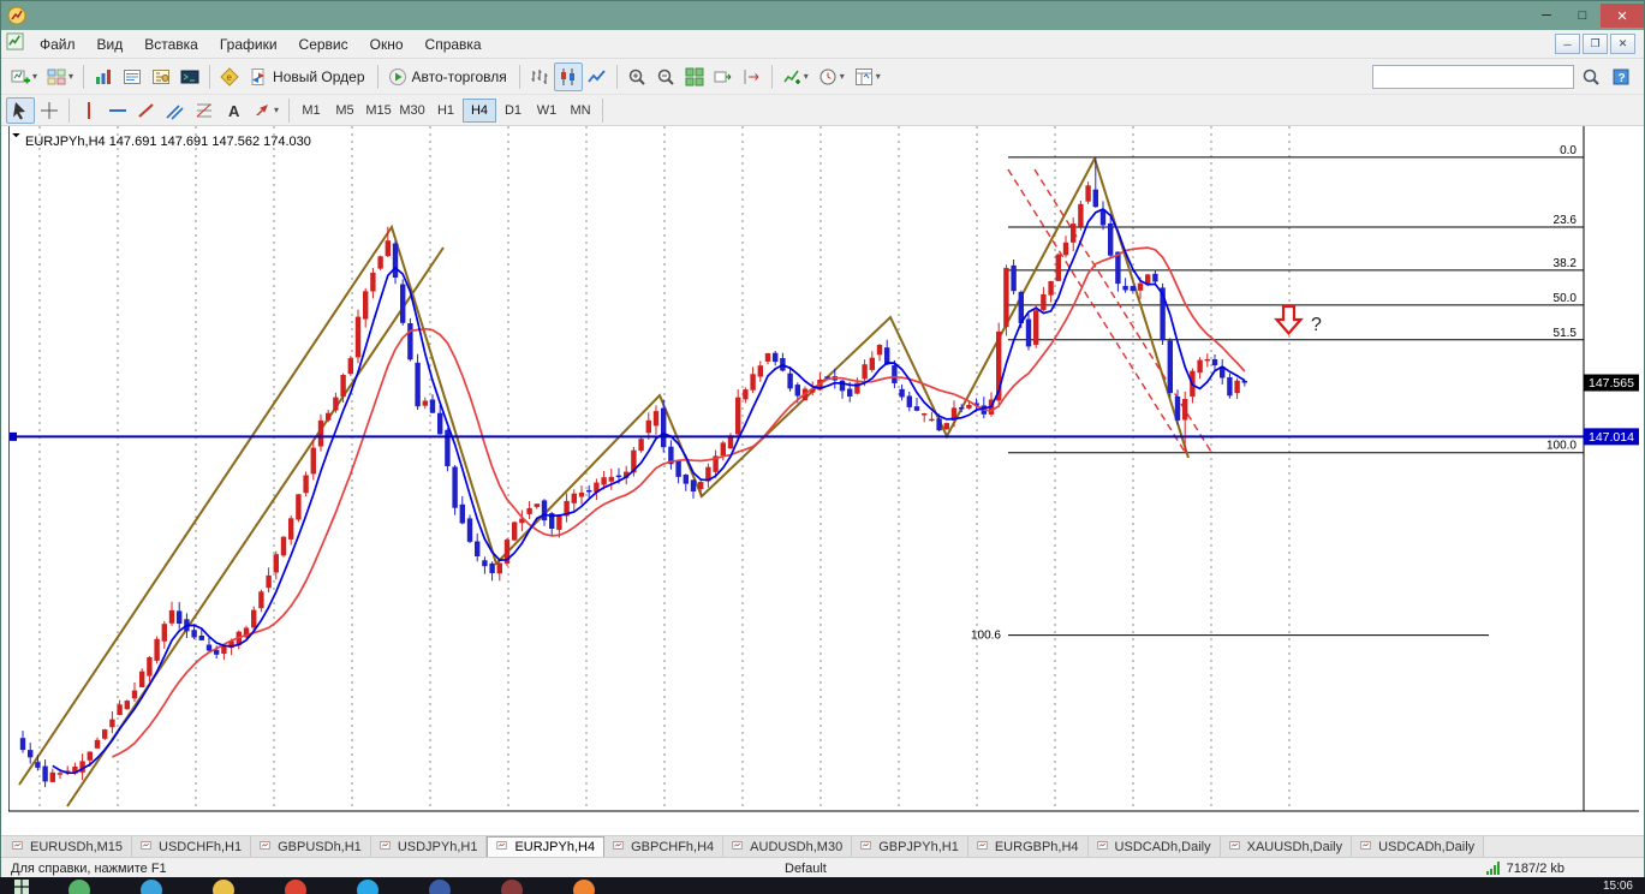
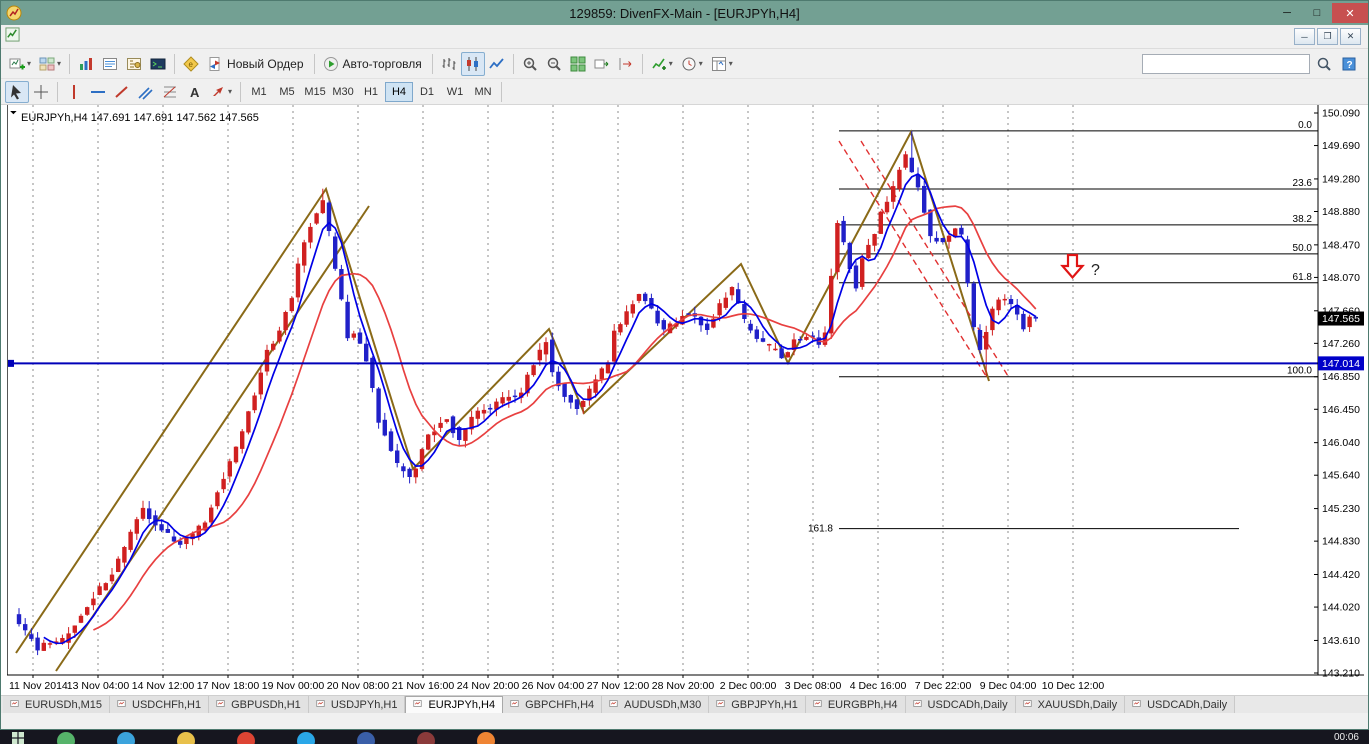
+ 129859: DivenFX-Main - [EURJPYh,H4]
  ─
  □
  ✕
- Файл
- Вид
- Вставка
- Графики
- Сервис
- Окно
- Справка
  ─
  ❐
  ✕
  ▾
  ▾
  e
  Новый Ордер
  Авто-торговля
  ▾
  ▾
  ▾
  ?
  A
  ▾
  M1
  M5
  M15
  M30
  H1
  H4
  D1
  W1
  MN
  0.0
  23.6
  38.2
  50.0
- 51.5
+ 61.8
  100.0
- 100.6
+ 161.8
+ 150.090
+ 149.690
+ 149.280
+ 148.880
+ 148.470
+ 148.070
+ 147.660
+ 147.260
+ 146.850
+ 146.450
+ 146.040
+ 145.640
+ 145.230
+ 144.830
+ 144.420
+ 144.020
+ 143.610
+ 143.210
+ 11 Nov 2014
+ 13 Nov 04:00
+ 14 Nov 12:00
+ 17 Nov 18:00
+ 19 Nov 00:00
+ 20 Nov 08:00
+ 21 Nov 16:00
+ 24 Nov 20:00
+ 26 Nov 04:00
+ 27 Nov 12:00
+ 28 Nov 20:00
+ 2 Dec 00:00
+ 3 Dec 08:00
+ 4 Dec 16:00
+ 7 Dec 22:00
+ 9 Dec 04:00
+ 10 Dec 12:00
  147.565
  147.014
  ?
- EURJPYh,H4 147.691 147.691 147.562 174.030
+ EURJPYh,H4 147.691 147.691 147.562 147.565
  EURUSDh,M15
  USDCHFh,H1
  GBPUSDh,H1
  USDJPYh,H1
  EURJPYh,H4
  GBPCHFh,H4
  AUDUSDh,M30
  GBPJPYh,H1
  EURGBPh,H4
  USDCADh,Daily
  XAUUSDh,Daily
  USDCADh,Daily
- Для справки, нажмите F1
- Default
- 7187/2 kb
- 15:06
+ 00:06
